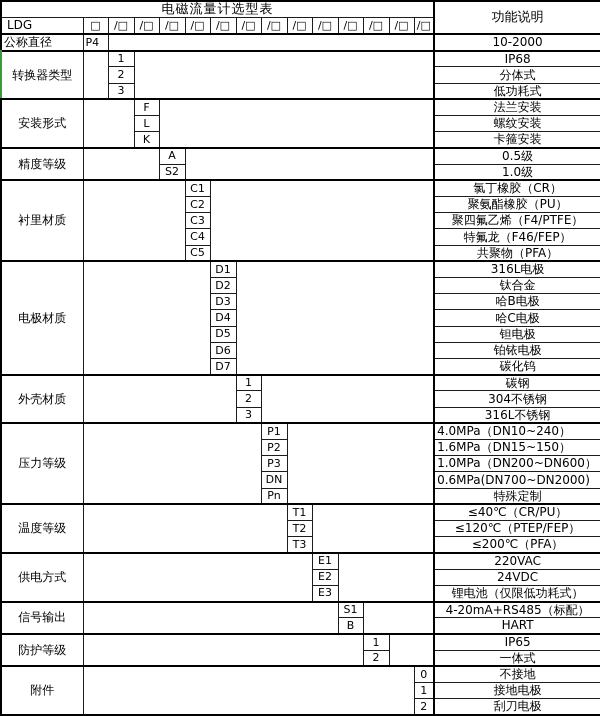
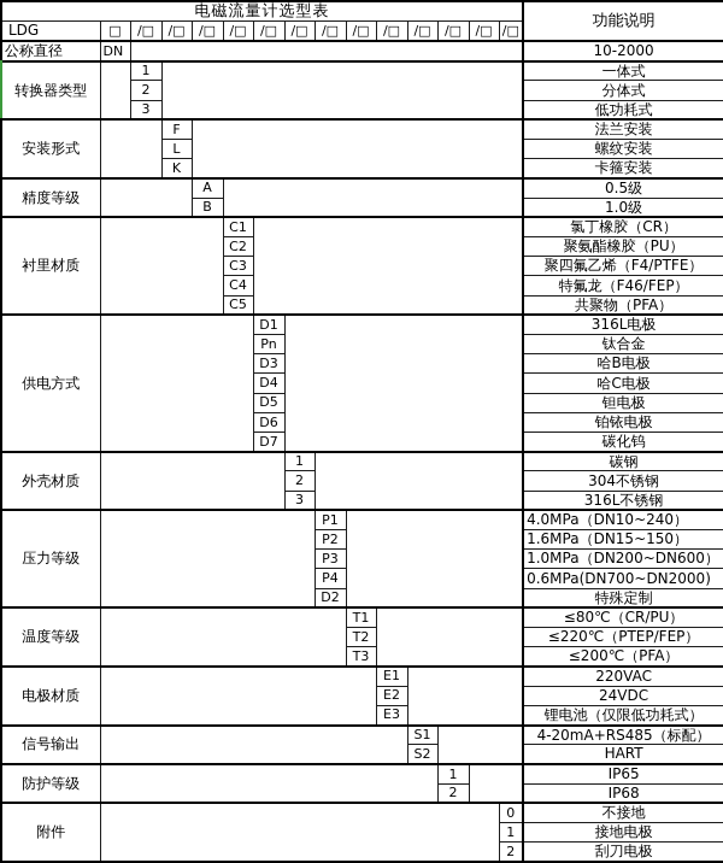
  电磁流量计选型表	功能说明
  LDG	□	/□	/□	/□	/□	/□	/□	/□	/□	/□	/□	/□	/□	/□
- 公称直径	P4		10-2000
+ 公称直径	DN		10-2000
- 转换器类型		1		IP68
+ 转换器类型		1		一体式
  2	分体式
  3	低功耗式
  安装形式		F		法兰安装
  L	螺纹安装
  K	卡箍安装
  精度等级		A		0.5级
- S2	1.0级
+ B	1.0级
  衬里材质		C1		氯丁橡胶（CR）
  C2	聚氨酯橡胶（PU）
  C3	聚四氟乙烯（F4/PTFE）
  C4	特氟龙（F46/FEP）
  C5	共聚物（PFA）
- 电极材质		D1		316L电极
+ 供电方式		D1		316L电极
- D2	钛合金
+ Pn	钛合金
  D3	哈B电极
  D4	哈C电极
  D5	钽电极
  D6	铂铱电极
  D7	碳化钨
  外壳材质		1		碳钢
  2	304不锈钢
  3	316L不锈钢
  压力等级		P1		4.0MPa（DN10~240）
  P2	1.6MPa（DN15~150）
  P3	1.0MPa（DN200~DN600）
- DN	0.6MPa(DN700~DN2000)
+ P4	0.6MPa(DN700~DN2000)
- Pn	特殊定制
+ D2	特殊定制
- 温度等级		T1		≤40℃（CR/PU）
+ 温度等级		T1		≤80℃（CR/PU）
- T2	≤120℃（PTEP/FEP）
+ T2	≤220℃（PTEP/FEP）
  T3	≤200℃（PFA）
- 供电方式		E1		220VAC
+ 电极材质		E1		220VAC
  E2	24VDC
  E3	锂电池（仅限低功耗式）
  信号输出		S1		4-20mA+RS485（标配）
- B	HART
+ S2	HART
  防护等级		1		IP65
- 2	一体式
+ 2	IP68
  附件		0	不接地
  1	接地电极
  2	刮刀电极
